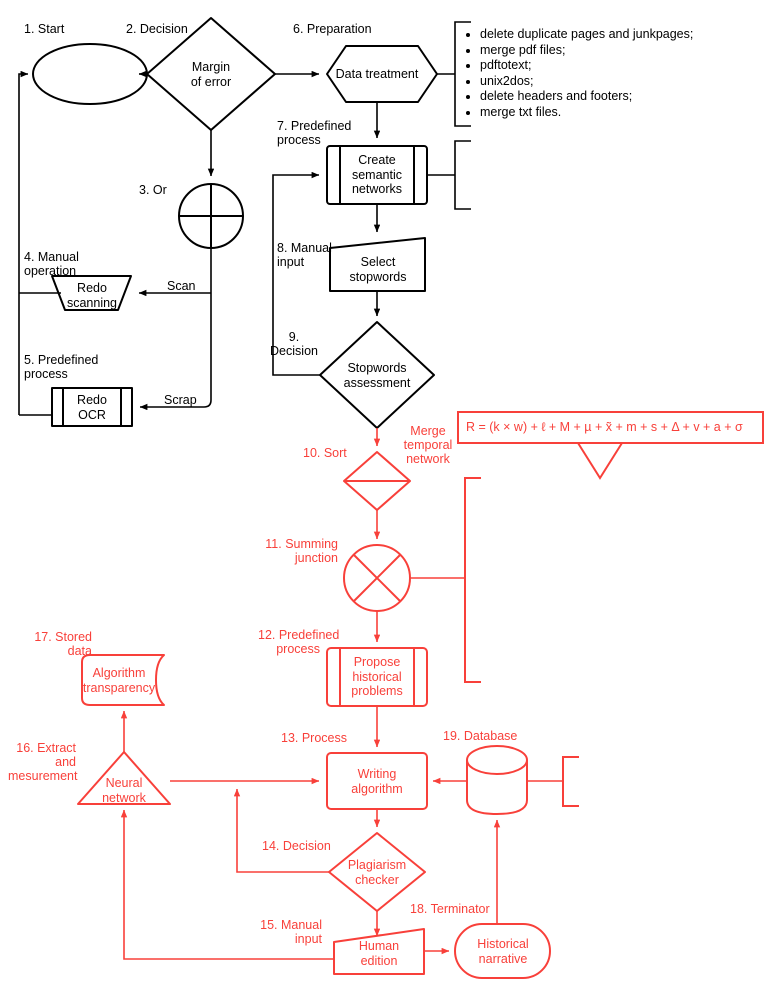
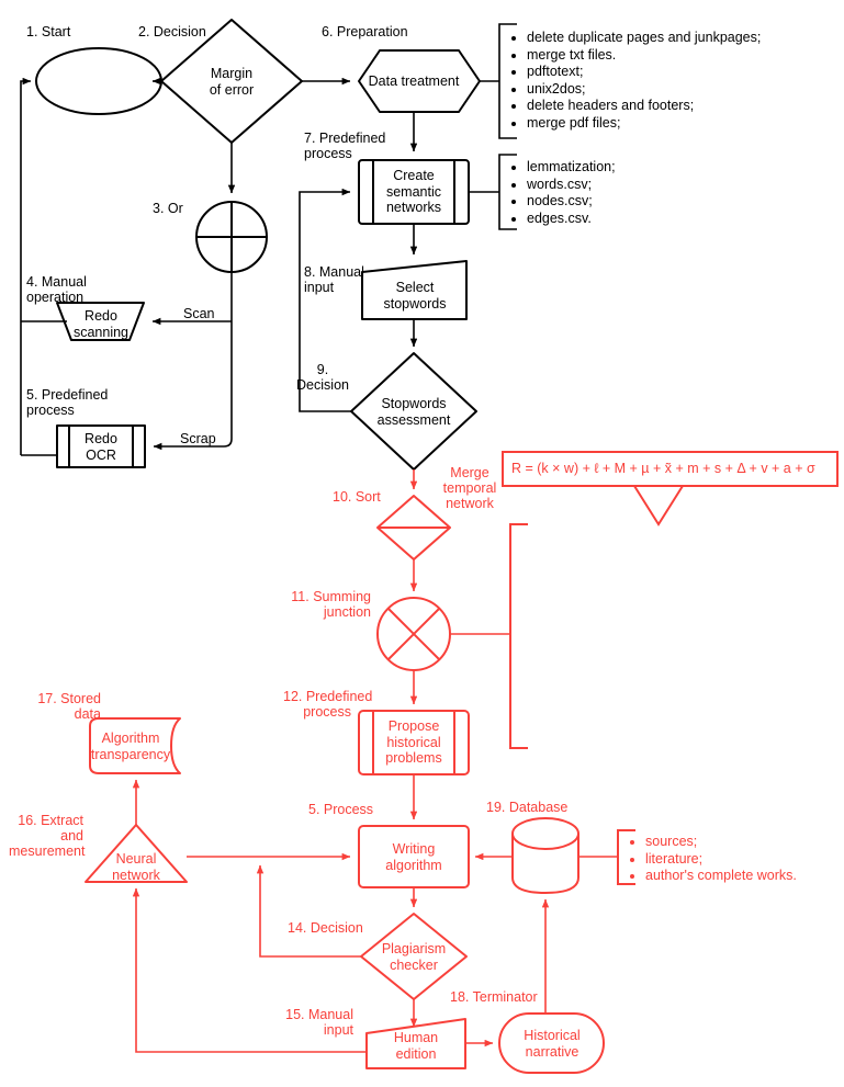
  1. Start
  2. Decision
  3. Or
  4. Manual
  operation
  5. Predefined
  process
  6. Preparation
  7. Predefined
  process
  8. Manual
  input
  9.
  Decision
  10. Sort
  11. Summing
  junction
  12. Predefined
  process
- 13. Process
+ 5. Process
  14. Decision
  15. Manual
  input
  16. Extract
  and
  mesurement
  17. Stored
  data
  18. Terminator
  19. Database
  Margin
  of error
  Redo
  scanning
  Redo
  OCR
  Data treatment
  Create
  semantic
  networks
  Select
  stopwords
  Stopwords
  assessment
  Propose
  historical
  problems
  Writing
  algorithm
  Plagiarism
  checker
  Human
  edition
  Neural
  network
  Algorithm
  transparency
  Historical
  narrative
  Scan
  Scrap
  Merge
  temporal
  network
  delete duplicate pages and junkpages;
- merge pdf files;
+ merge txt files.
  pdftotext;
  unix2dos;
  delete headers and footers;
- merge txt files.
+ merge pdf files;
+ lemmatization;
+ words.csv;
+ nodes.csv;
+ edges.csv.
  R = (k × w) + ℓ + M + µ + x̃ + m + s + Δ + v + a + σ
+ sources;
+ literature;
+ author's complete works.
